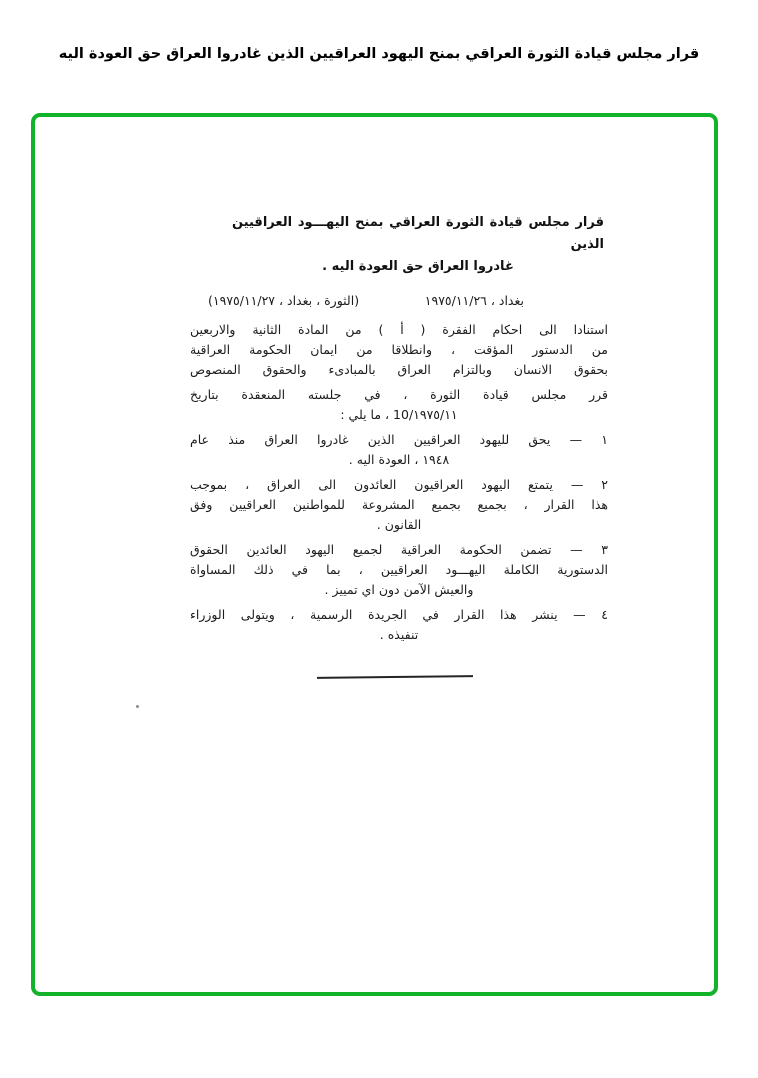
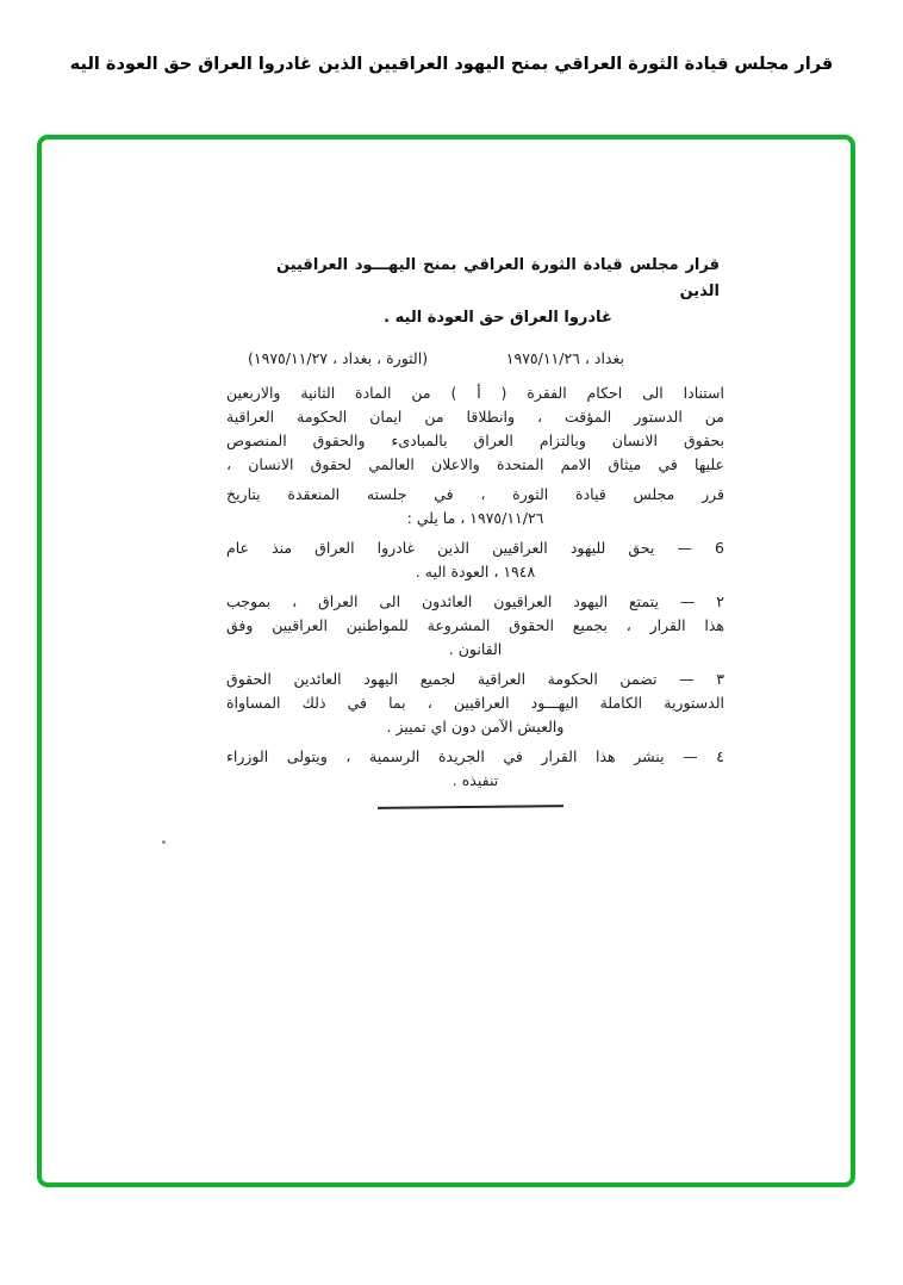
  قرار مجلس قيادة الثورة العراقي بمنح اليهود العراقيين الذين غادروا العراق حق العودة اليه
  قرار مجلس قيادة الثورة العراقي بمنح اليهـــود العراقيين الذين
  غادروا العراق حق العودة اليه .
  بغداد ، ١٩٧٥/١١/٢٦
  (الثورة ، بغداد ، ١٩٧٥/١١/٢٧)
  استنادا الى احكام الفقرة ( أ ) من المادة الثانية والاربعين
  من الدستور المؤقت ، وانطلاقا من ايمان الحكومة العراقية
  بحقوق الانسان وبالتزام العراق بالمبادىء والحقوق المنصوص
+ عليها في ميثاق الامم المتحدة والاعلان العالمي لحقوق الانسان ،
  قرر مجلس قيادة الثورة ، في جلسته المنعقدة بتاريخ
- ١٩٧٥/١١/10 ، ما يلي :
+ ١٩٧٥/١١/٢٦ ، ما يلي :
- ١ — يحق لليهود العراقيين الذين غادروا العراق منذ عام
+ 6 — يحق لليهود العراقيين الذين غادروا العراق منذ عام
  ١٩٤٨ ، العودة اليه .
  ٢ — يتمتع اليهود العراقيون العائدون الى العراق ، بموجب
- هذا القرار ، بجميع بجميع المشروعة للمواطنين العراقيين وفق
+ هذا القرار ، بجميع الحقوق المشروعة للمواطنين العراقيين وفق
  القانون .
  ٣ — تضمن الحكومة العراقية لجميع اليهود العائدين الحقوق
  الدستورية الكاملة اليهـــود العراقيين ، بما في ذلك المساواة
  والعيش الآمن دون اي تمييز .
  ٤ — ينشر هذا القرار في الجريدة الرسمية ، ويتولى الوزراء
  تنفيذه .
